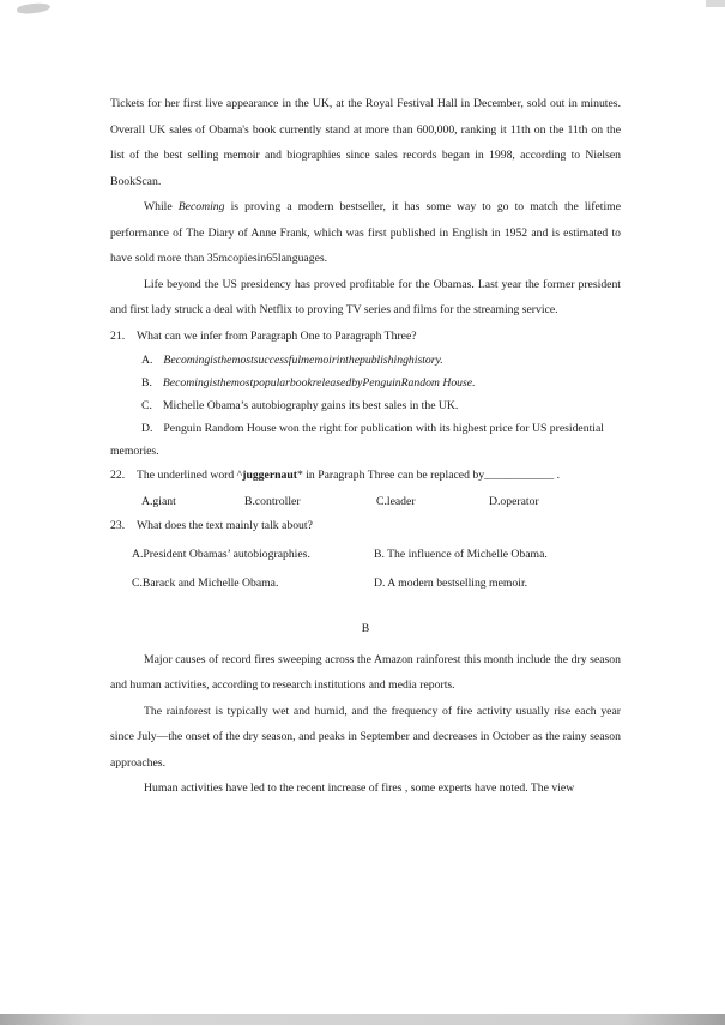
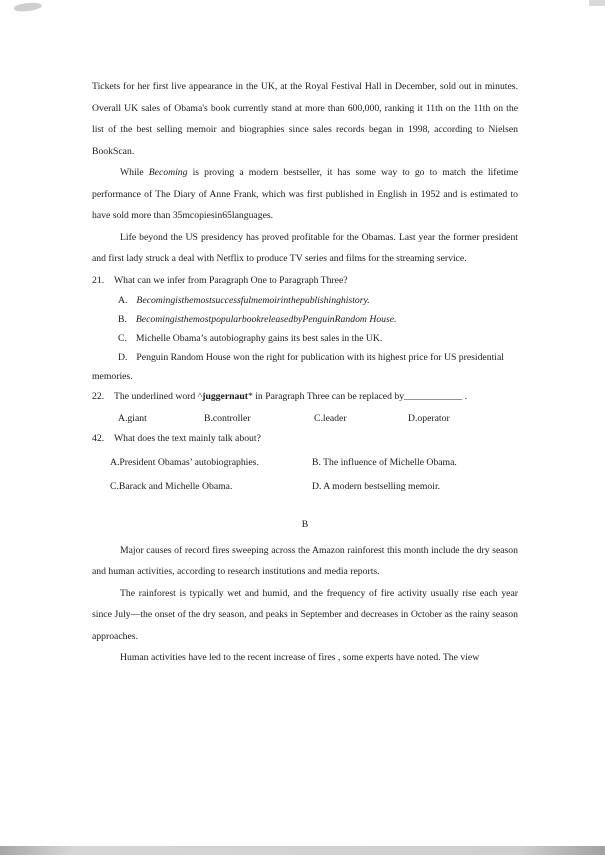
  Tickets for her first live appearance in the UK, at the Royal Festival Hall in December, sold out in minutes. Overall UK sales of Obama's book currently stand at more than 600,000, ranking it 11th on the 11th on the list of the best selling memoir and biographies since sales records began in 1998, according to Nielsen BookScan.
  While Becoming is proving a modern bestseller, it has some way to go to match the lifetime performance of The Diary of Anne Frank, which was first published in English in 1952 and is estimated to have sold more than 35mcopiesin65languages.
- Life beyond the US presidency has proved profitable for the Obamas. Last year the former president and first lady struck a deal with Netflix to proving TV series and films for the streaming service.
+ Life beyond the US presidency has proved profitable for the Obamas. Last year the former president and first lady struck a deal with Netflix to produce TV series and films for the streaming service.
  21. What can we infer from Paragraph One to Paragraph Three?
  A. Becomingisthemostsuccessfulmemoirinthepublishinghistory.
  B. BecomingisthemostpopularbookreleasedbyPenguinRandom House.
  C. Michelle Obama’s autobiography gains its best sales in the UK.
  D. Penguin Random House won the right for publication with its highest price for US presidential memories.
  22. The underlined word ^juggernaut* in Paragraph Three can be replaced by____________ .
  A.giant
  B.controller
  C.leader
  D.operator
- 23. What does the text mainly talk about?
+ 42. What does the text mainly talk about?
  A.President Obamas’ autobiographies.
  B. The influence of Michelle Obama.
  C.Barack and Michelle Obama.
  D. A modern bestselling memoir.
  B
  Major causes of record fires sweeping across the Amazon rainforest this month include the dry season and human activities, according to research institutions and media reports.
  The rainforest is typically wet and humid, and the frequency of fire activity usually rise each year since July—the onset of the dry season, and peaks in September and decreases in October as the rainy season approaches.
  Human activities have led to the recent increase of fires , some experts have noted. The view
